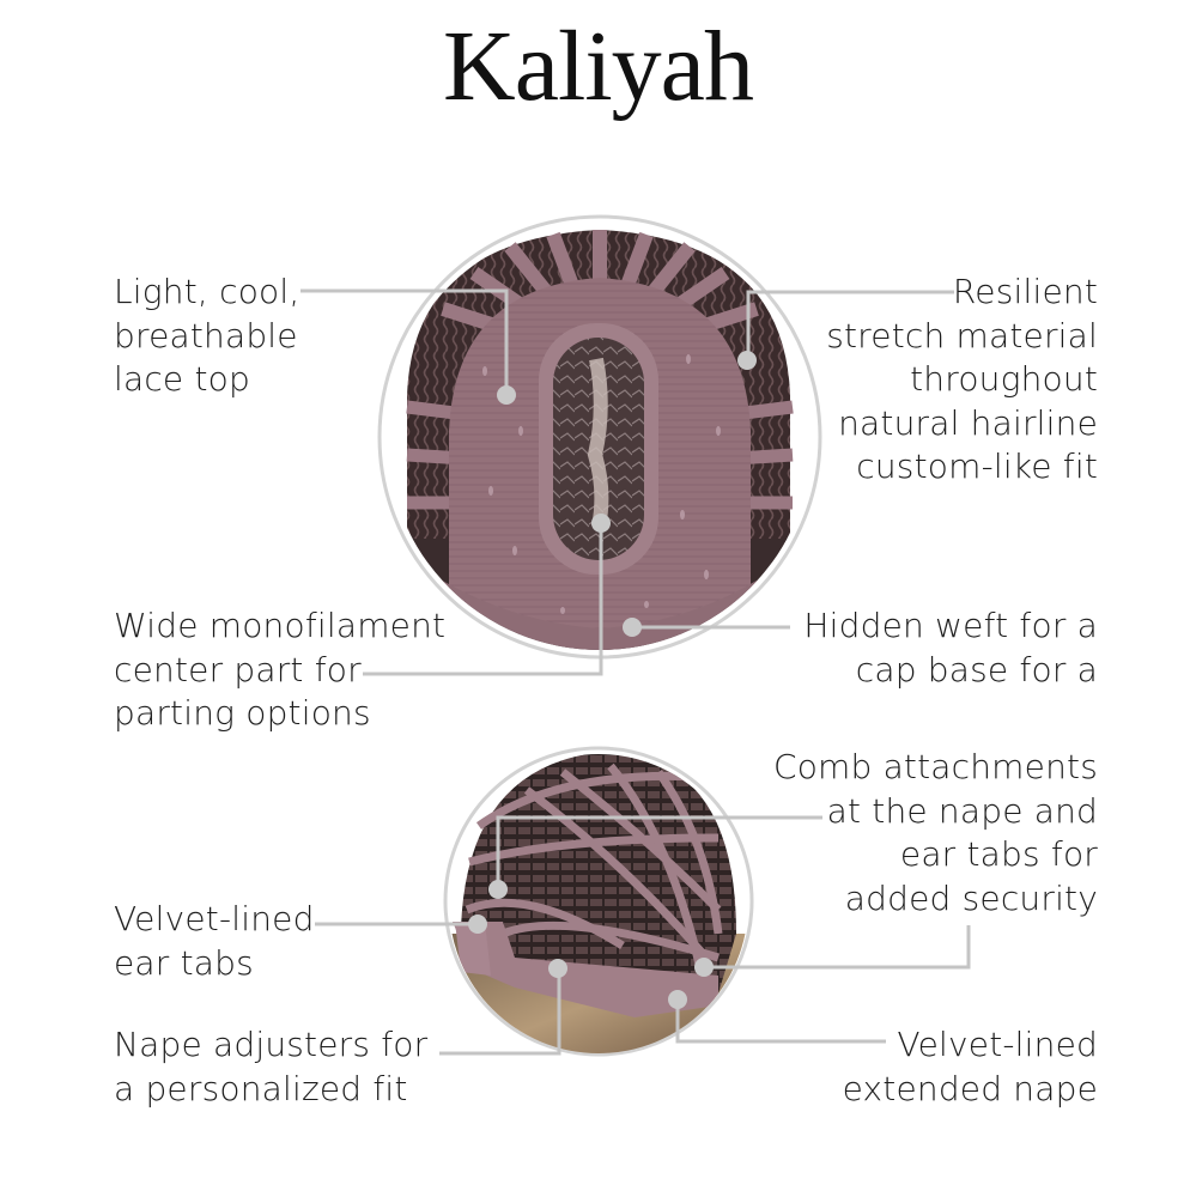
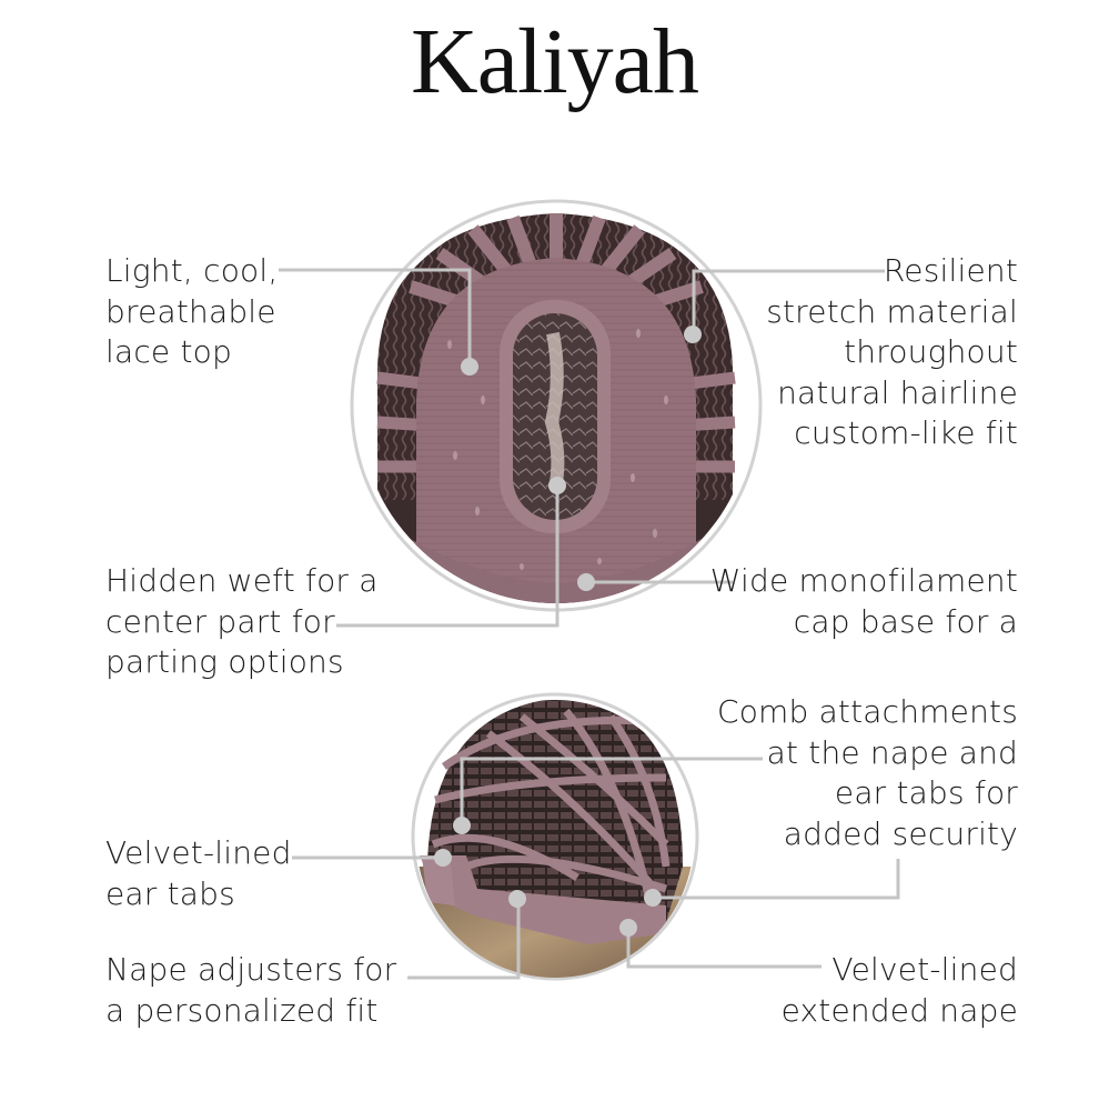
  Kaliyah
  Light, cool,
  breathable
  lace top
  Resilient
  stretch material
  throughout
  natural hairline
  custom-like fit
- Wide monofilament
+ Hidden weft for a
  center part for
  parting options
- Hidden weft for a
+ Wide monofilament
  cap base for a
  Comb attachments
  at the nape and
  ear tabs for
  added security
  Velvet-lined
  ear tabs
  Nape adjusters for
  a personalized fit
  Velvet-lined
  extended nape
